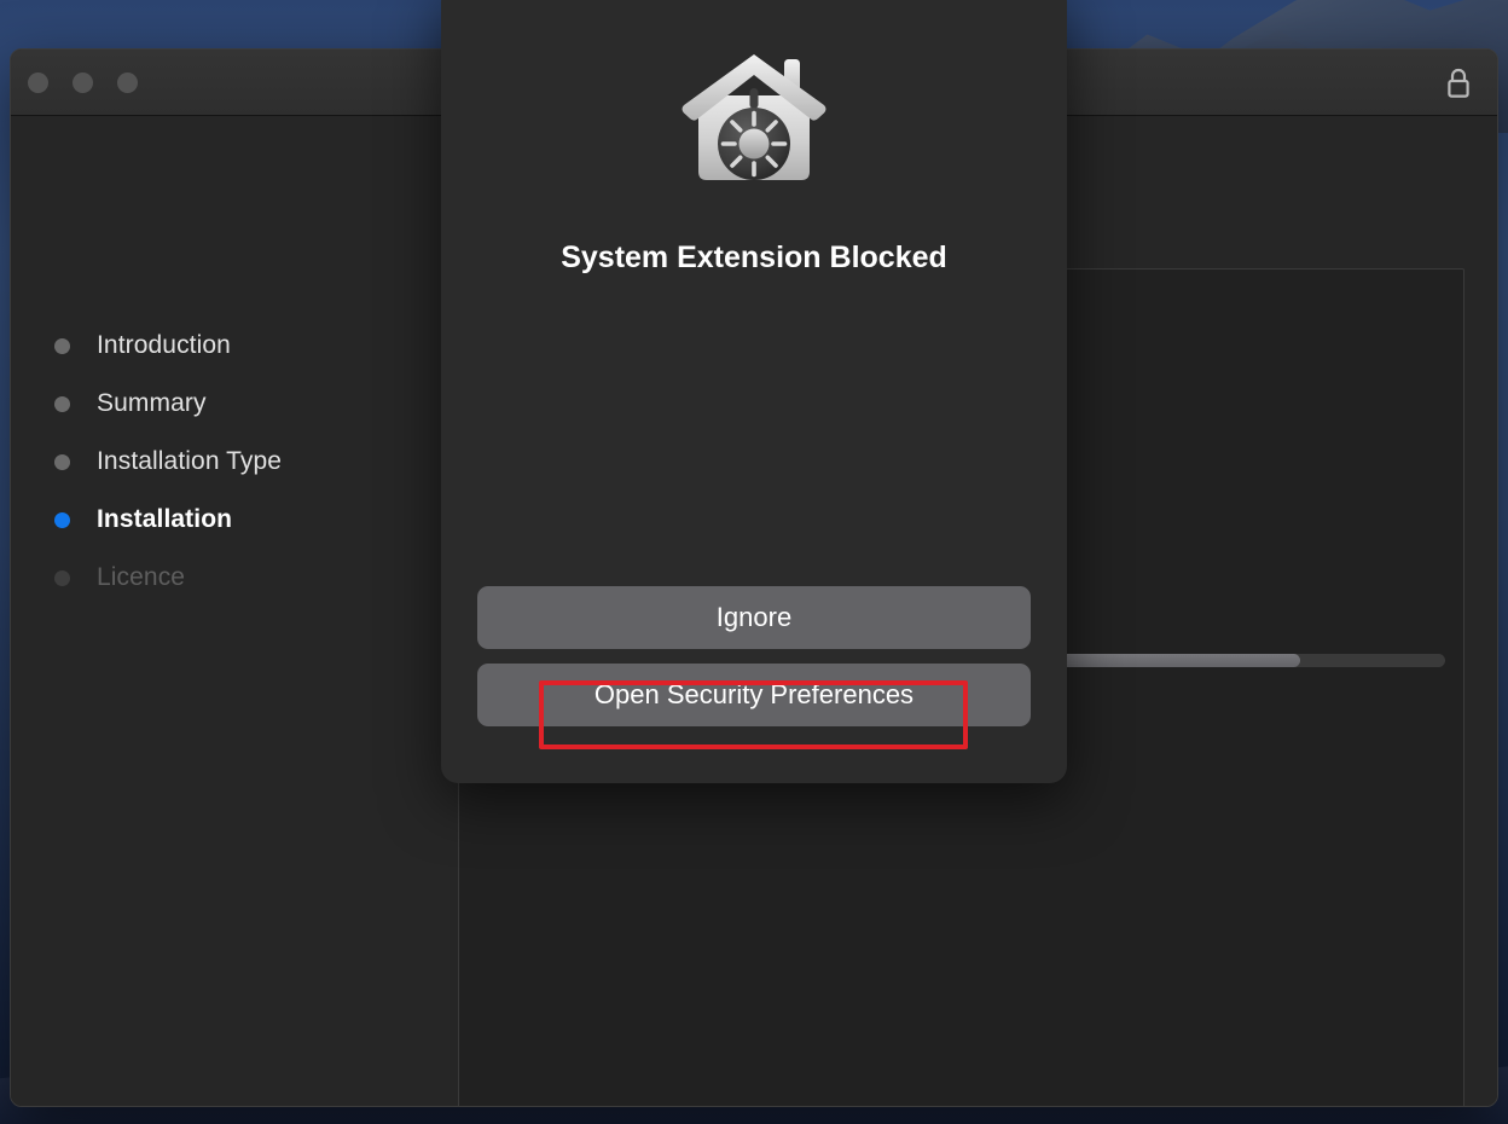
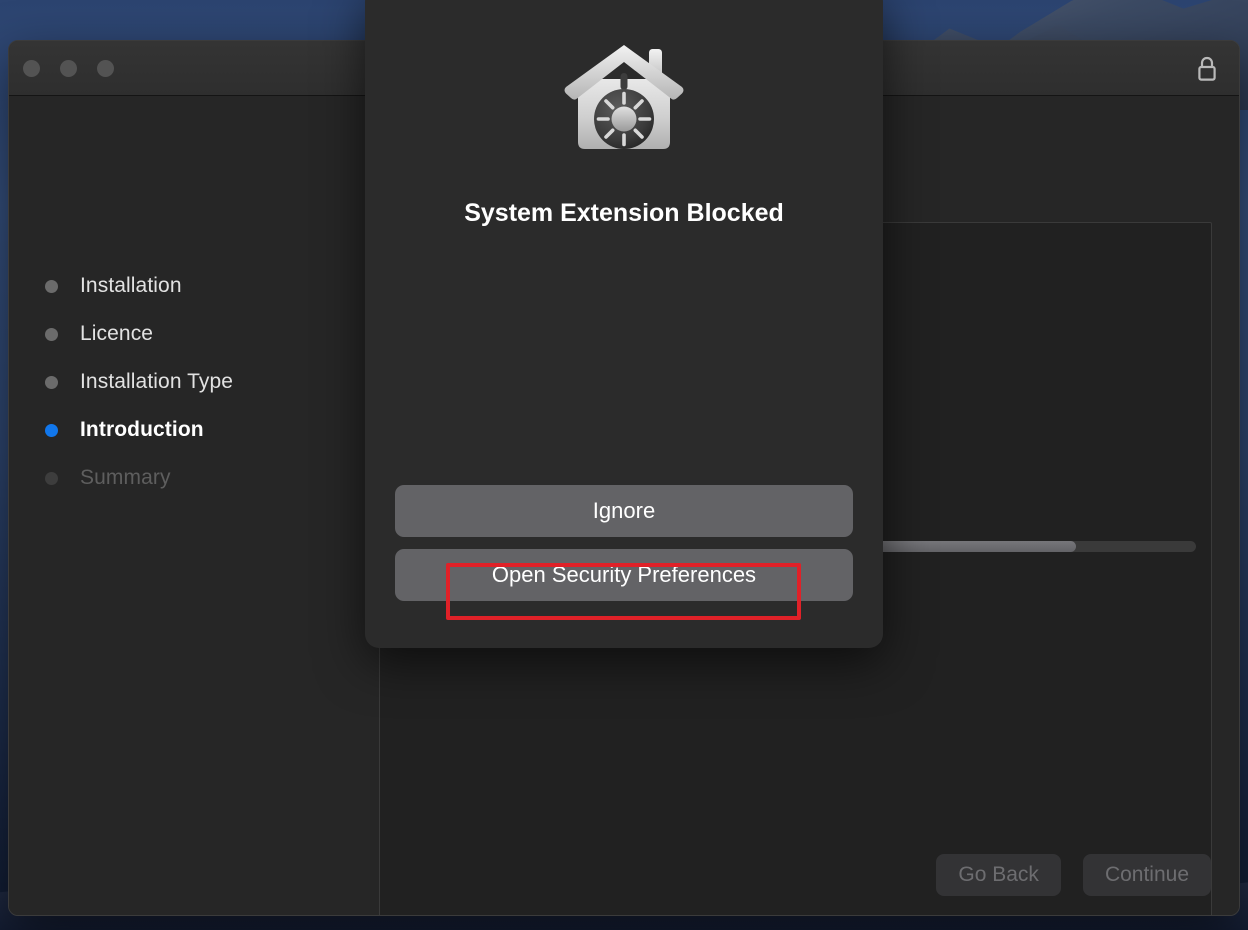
- Introduction
+ Installation
- Summary
+ Licence
  Installation Type
- Installation
+ Introduction
- Licence
+ Summary
+ Go Back
+ Continue
  System Extension Blocked
  Ignore
  Open Security Preferences
